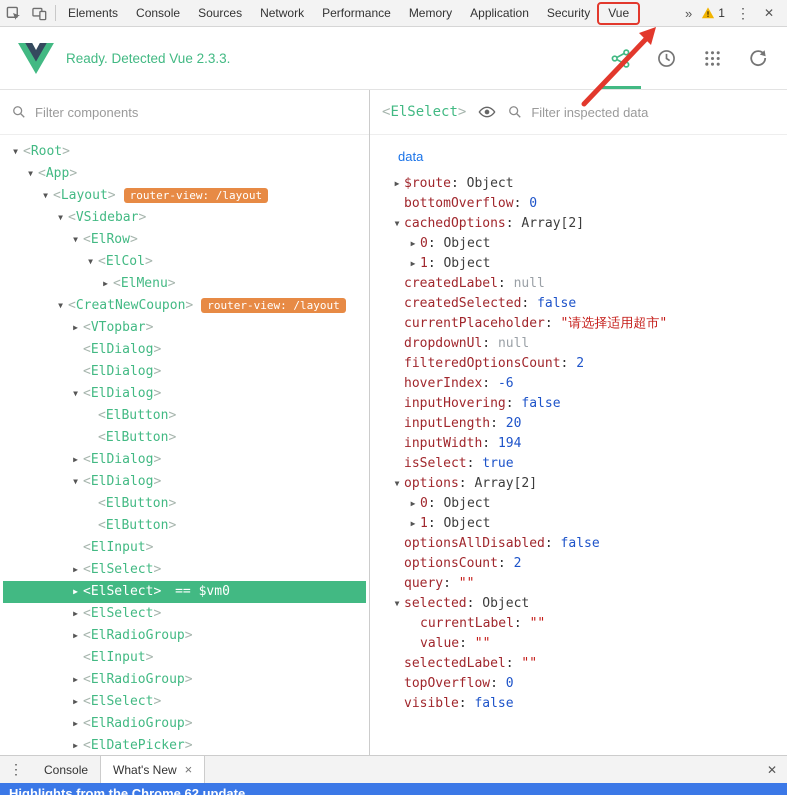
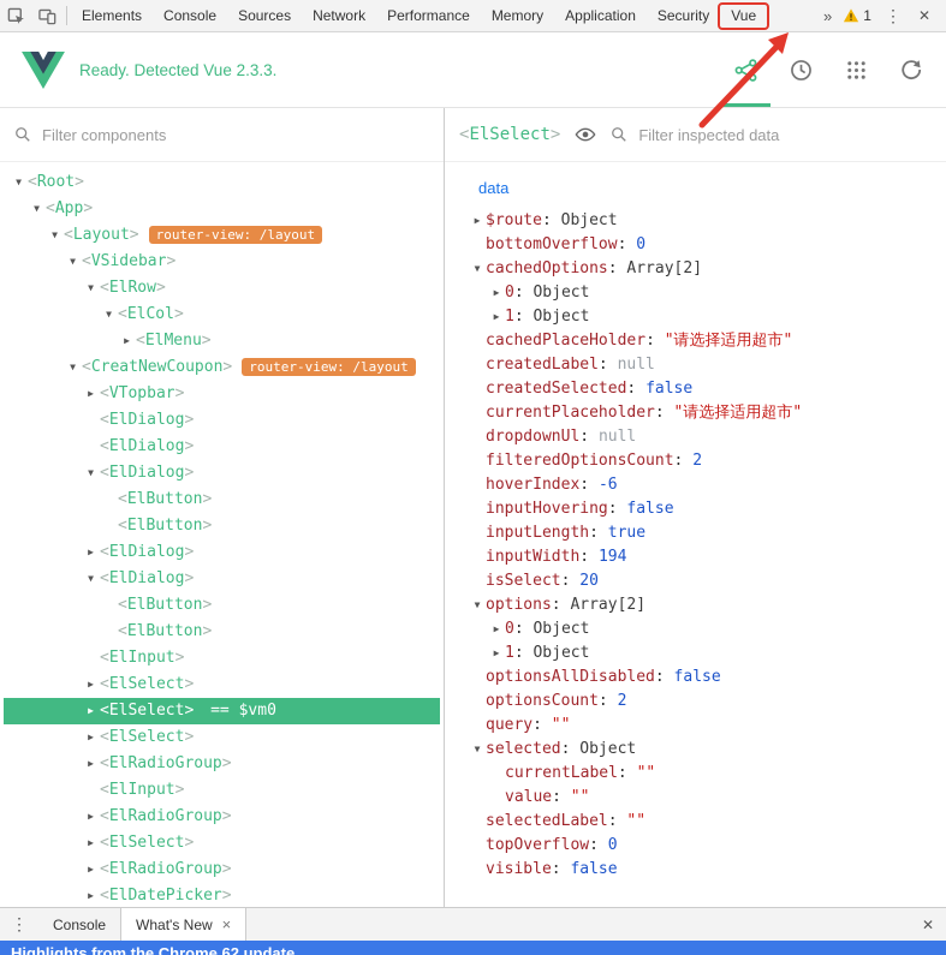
  Elements
  Console
  Sources
  Network
  Performance
  Memory
  Application
  Security
  Vue
  »
  1
  ⋮
  ✕
  Ready. Detected Vue 2.3.3.
  Filter components
  ▼ <Root>
  ▼ <App>
  ▼ <Layout> router-view: /layout
  ▼ <VSidebar>
  ▼ <ElRow>
  ▼ <ElCol>
  ▶ <ElMenu>
  ▼ <CreatNewCoupon> router-view: /layout
  ▶ <VTopbar>
  <ElDialog>
  <ElDialog>
  ▼ <ElDialog>
  <ElButton>
  <ElButton>
  ▶ <ElDialog>
  ▼ <ElDialog>
  <ElButton>
  <ElButton>
  <ElInput>
  ▶ <ElSelect>
  ▶ <ElSelect> == $vm0
  ▶ <ElSelect>
  ▶ <ElRadioGroup>
  <ElInput>
  ▶ <ElRadioGroup>
  ▶ <ElSelect>
  ▶ <ElRadioGroup>
  ▶ <ElDatePicker>
  <ElSelect>
  Filter inspected data
  data
  ▶ $route: Object
  bottomOverflow: 0
  ▼ cachedOptions: Array[2]
  ▶ 0: Object
  ▶ 1: Object
+ cachedPlaceHolder: "请选择适用超市"
  createdLabel: null
  createdSelected: false
  currentPlaceholder: "请选择适用超市"
  dropdownUl: null
  filteredOptionsCount: 2
  hoverIndex: -6
  inputHovering: false
- inputLength: 20
+ inputLength: true
  inputWidth: 194
- isSelect: true
+ isSelect: 20
  ▼ options: Array[2]
  ▶ 0: Object
  ▶ 1: Object
  optionsAllDisabled: false
  optionsCount: 2
  query: ""
  ▼ selected: Object
  currentLabel: ""
  value: ""
  selectedLabel: ""
  topOverflow: 0
  visible: false
  ⋮
  Console
  What's New
  ×
  ✕
  Highlights from the Chrome 62 update
